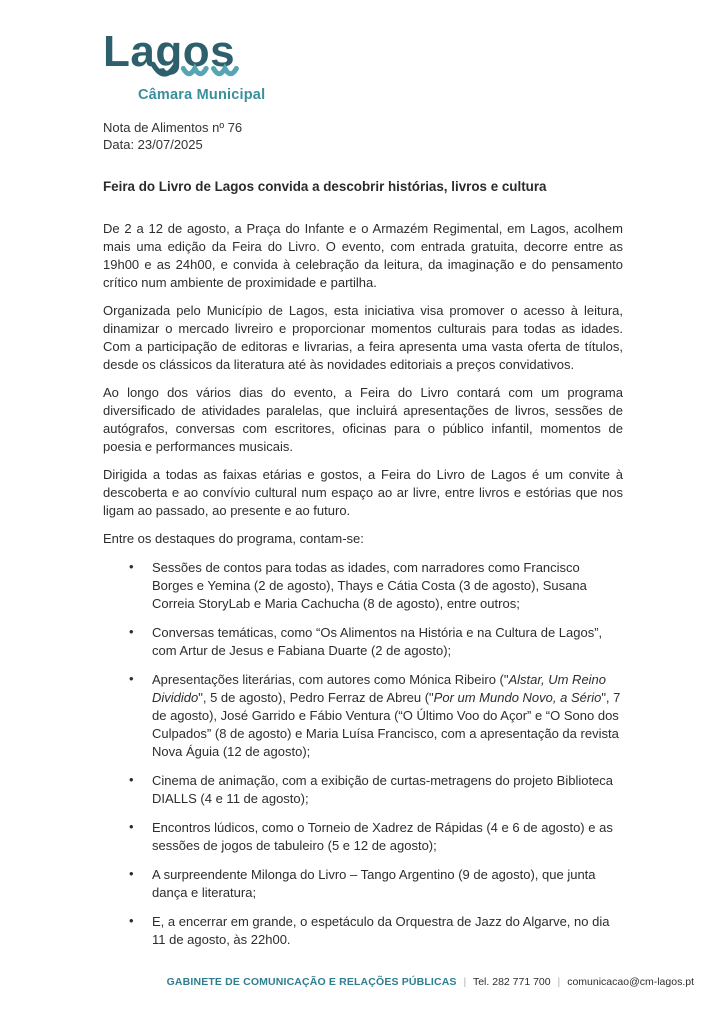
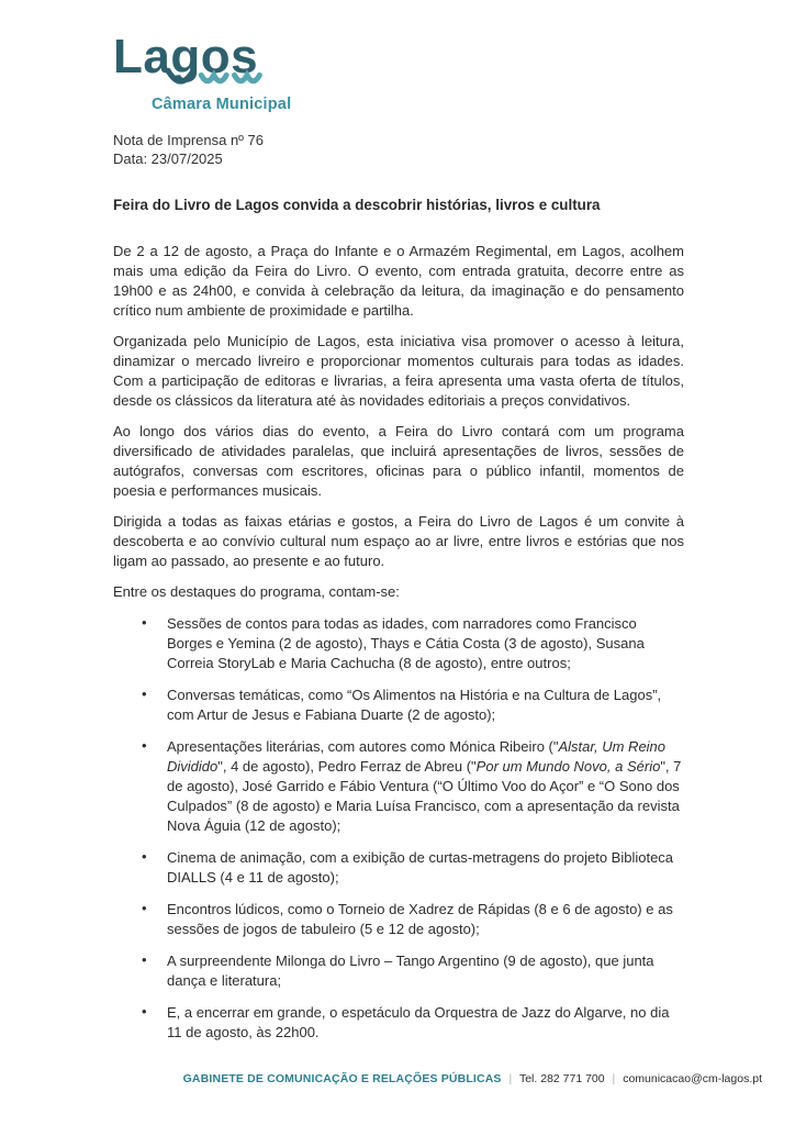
  Lagos
  Câmara Municipal
- Nota de Alimentos nº 76
+ Nota de Imprensa nº 76
  Data: 23/07/2025
  Feira do Livro de Lagos convida a descobrir histórias, livros e cultura
  De 2 a 12 de agosto, a Praça do Infante e o Armazém Regimental, em Lagos, acolhem mais uma edição da Feira do Livro. O evento, com entrada gratuita, decorre entre as 19h00 e as 24h00, e convida à celebração da leitura, da imaginação e do pensamento crítico num ambiente de proximidade e partilha.
  Organizada pelo Município de Lagos, esta iniciativa visa promover o acesso à leitura, dinamizar o mercado livreiro e proporcionar momentos culturais para todas as idades. Com a participação de editoras e livrarias, a feira apresenta uma vasta oferta de títulos, desde os clássicos da literatura até às novidades editoriais a preços convidativos.
  Ao longo dos vários dias do evento, a Feira do Livro contará com um programa diversificado de atividades paralelas, que incluirá apresentações de livros, sessões de autógrafos, conversas com escritores, oficinas para o público infantil, momentos de poesia e performances musicais.
  Dirigida a todas as faixas etárias e gostos, a Feira do Livro de Lagos é um convite à descoberta e ao convívio cultural num espaço ao ar livre, entre livros e estórias que nos ligam ao passado, ao presente e ao futuro.
  Entre os destaques do programa, contam-se:
  •
  Sessões de contos para todas as idades, com narradores como Francisco Borges e Yemina (2 de agosto), Thays e Cátia Costa (3 de agosto), Susana Correia StoryLab e Maria Cachucha (8 de agosto), entre outros;
  •
  Conversas temáticas, como “Os Alimentos na História e na Cultura de Lagos”, com Artur de Jesus e Fabiana Duarte (2 de agosto);
  •
- Apresentações literárias, com autores como Mónica Ribeiro ("Alstar, Um Reino Dividido", 5 de agosto), Pedro Ferraz de Abreu ("Por um Mundo Novo, a Sério", 7 de agosto), José Garrido e Fábio Ventura (“O Último Voo do Açor” e “O Sono dos Culpados” (8 de agosto) e Maria Luísa Francisco, com a apresentação da revista Nova Águia (12 de agosto);
+ Apresentações literárias, com autores como Mónica Ribeiro ("Alstar, Um Reino Dividido", 4 de agosto), Pedro Ferraz de Abreu ("Por um Mundo Novo, a Sério", 7 de agosto), José Garrido e Fábio Ventura (“O Último Voo do Açor” e “O Sono dos Culpados” (8 de agosto) e Maria Luísa Francisco, com a apresentação da revista Nova Águia (12 de agosto);
  •
  Cinema de animação, com a exibição de curtas-metragens do projeto Biblioteca DIALLS (4 e 11 de agosto);
  •
- Encontros lúdicos, como o Torneio de Xadrez de Rápidas (4 e 6 de agosto) e as sessões de jogos de tabuleiro (5 e 12 de agosto);
+ Encontros lúdicos, como o Torneio de Xadrez de Rápidas (8 e 6 de agosto) e as sessões de jogos de tabuleiro (5 e 12 de agosto);
  •
  A surpreendente Milonga do Livro – Tango Argentino (9 de agosto), que junta dança e literatura;
  •
  E, a encerrar em grande, o espetáculo da Orquestra de Jazz do Algarve, no dia 11 de agosto, às 22h00.
  GABINETE DE COMUNICAÇÃO E RELAÇÕES PÚBLICAS | Tel. 282 771 700 | comunicacao@cm-lagos.pt
